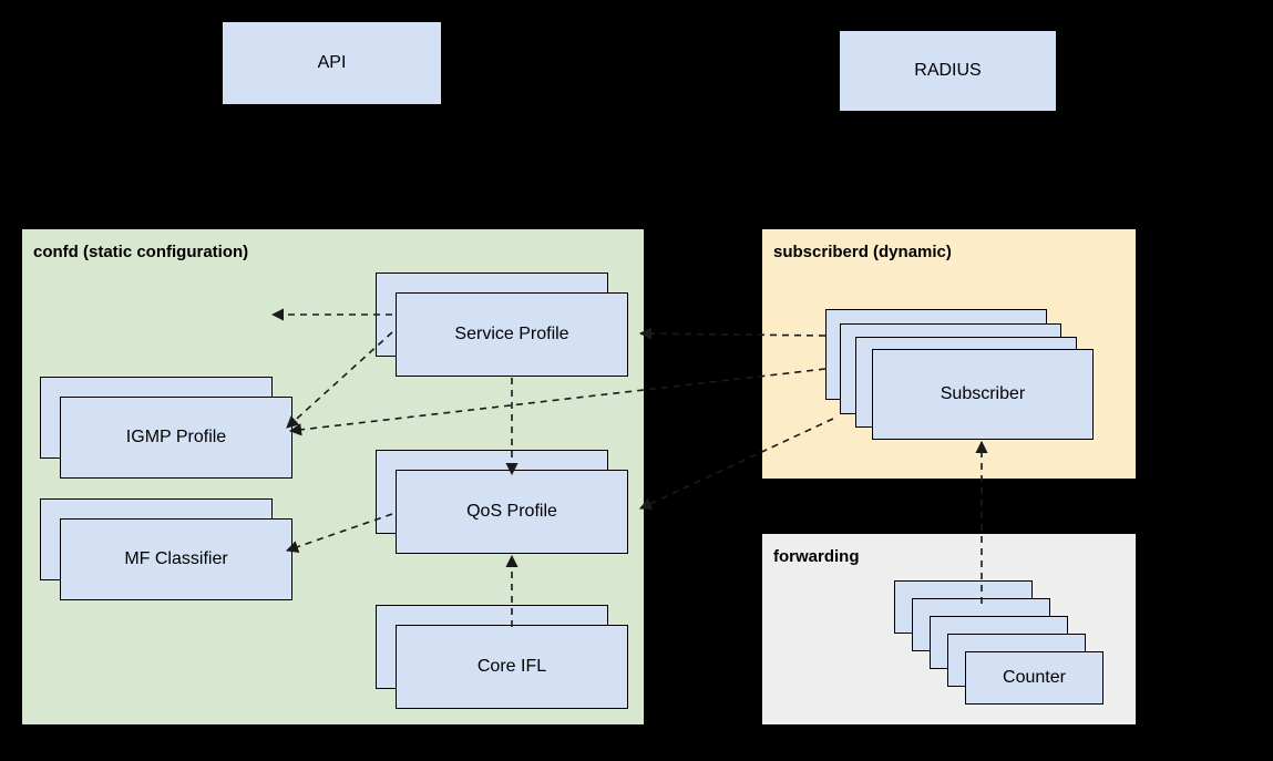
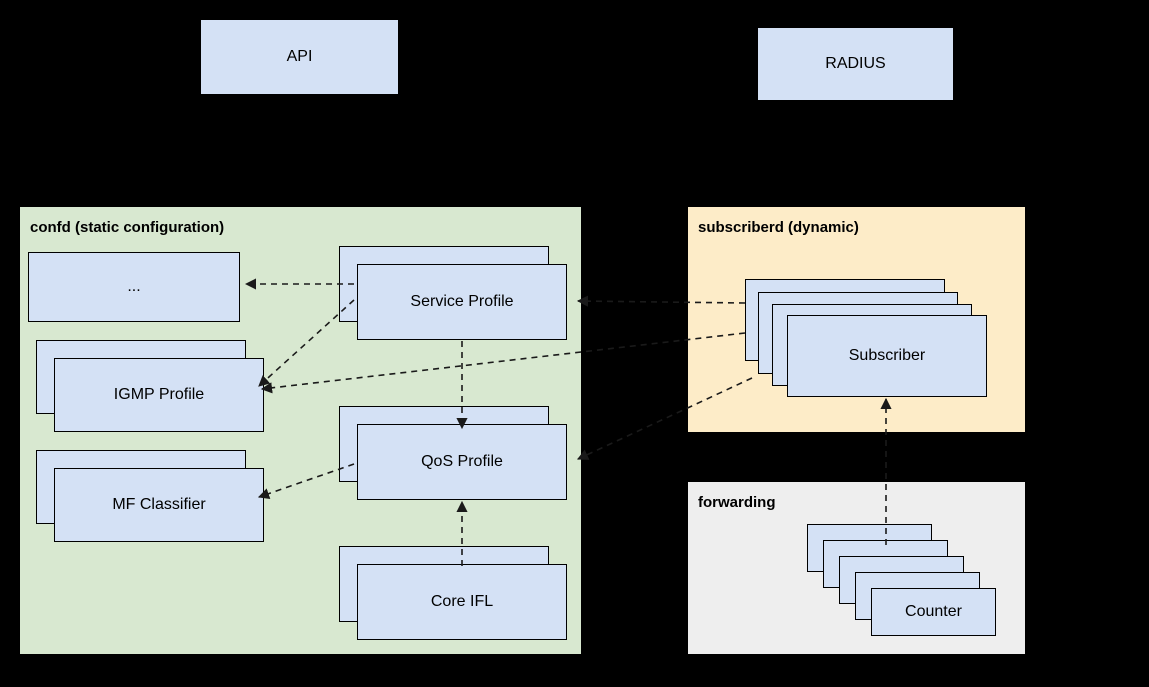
  API
  RADIUS
  confd (static configuration)
  subscriberd (dynamic)
  forwarding
+ ...
  IGMP Profile
  MF Classifier
  Service Profile
  QoS Profile
  Core IFL
  Subscriber
  Counter
